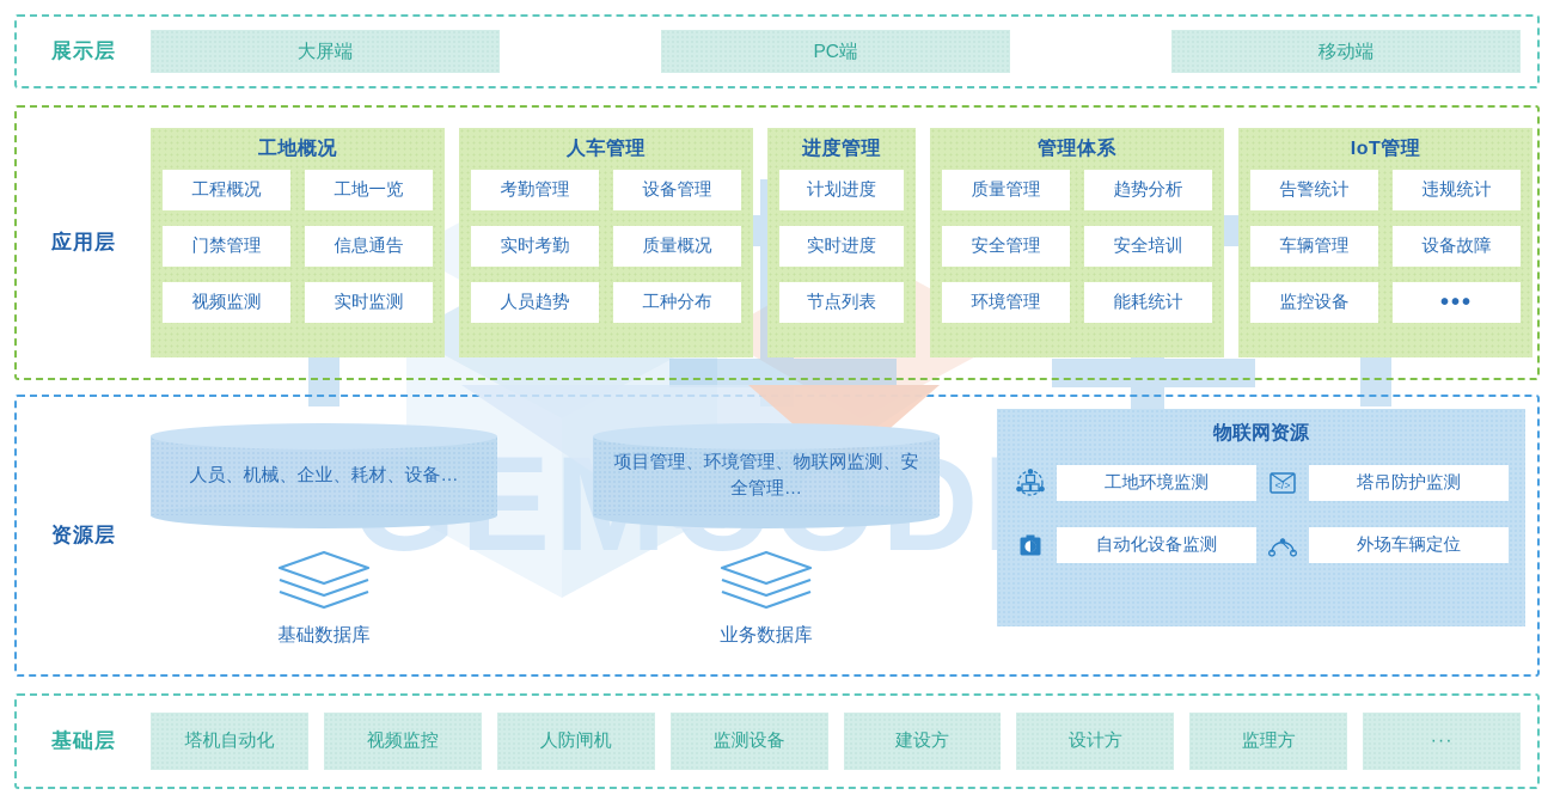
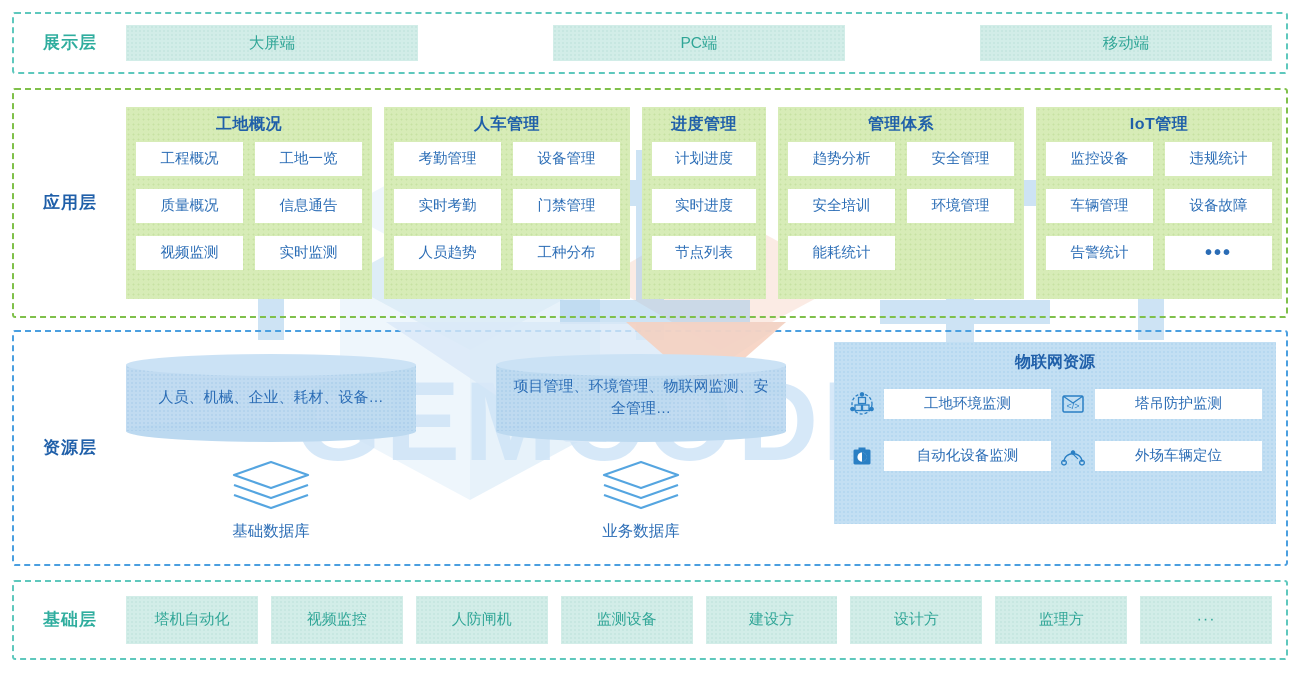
  展示层
  大屏端
  PC端
  移动端
  应用层
  工地概况
  工程概况
  工地一览
- 门禁管理
+ 质量概况
  信息通告
  视频监测
  实时监测
  人车管理
  考勤管理
  设备管理
  实时考勤
- 质量概况
+ 门禁管理
  人员趋势
  工种分布
  进度管理
  计划进度
  实时进度
  节点列表
  管理体系
- 质量管理
  趋势分析
  安全管理
  安全培训
  环境管理
  能耗统计
  IoT管理
- 告警统计
+ 监控设备
  违规统计
  车辆管理
  设备故障
- 监控设备
+ 告警统计
  •••
  资源层
  人员、机械、企业、耗材、设备…
  基础数据库
  项目管理、环境管理、物联网监测、安全管理…
  业务数据库
  物联网资源
  工地环境监测
  </>
  塔吊防护监测
  自动化设备监测
  外场车辆定位
  基础层
  塔机自动化
  视频监控
  人防闸机
  监测设备
  建设方
  设计方
  监理方
  ···
